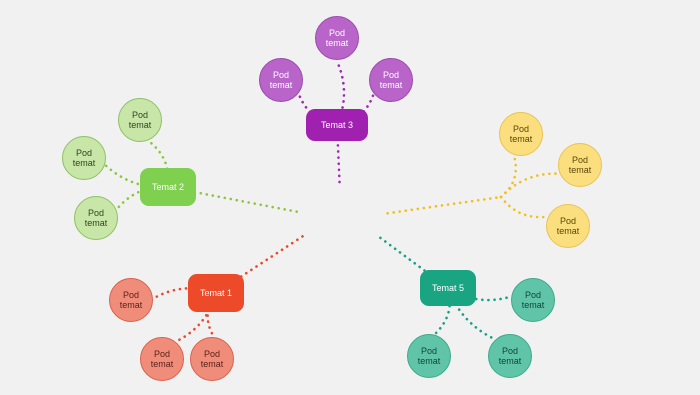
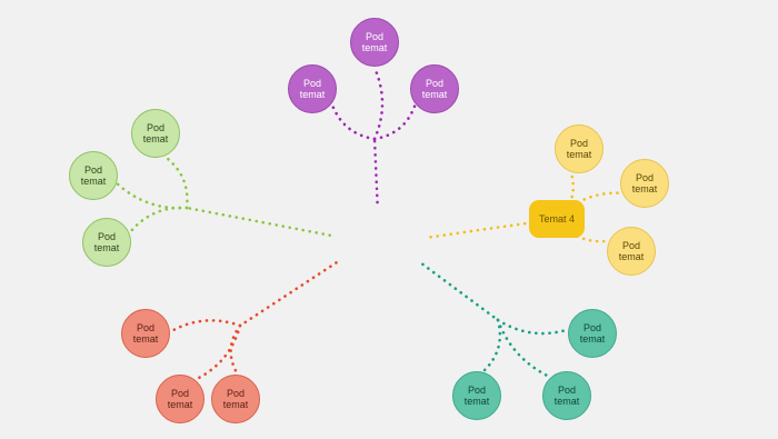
- Temat 1
  Pod
  temat
  Pod
  temat
  Pod
  temat
- Temat 2
  Pod
  temat
  Pod
  temat
  Pod
  temat
- Temat 3
  Pod
  temat
  Pod
  temat
  Pod
  temat
+ Temat 4
  Pod
  temat
  Pod
  temat
  Pod
  temat
- Temat 5
  Pod
  temat
  Pod
  temat
  Pod
  temat
